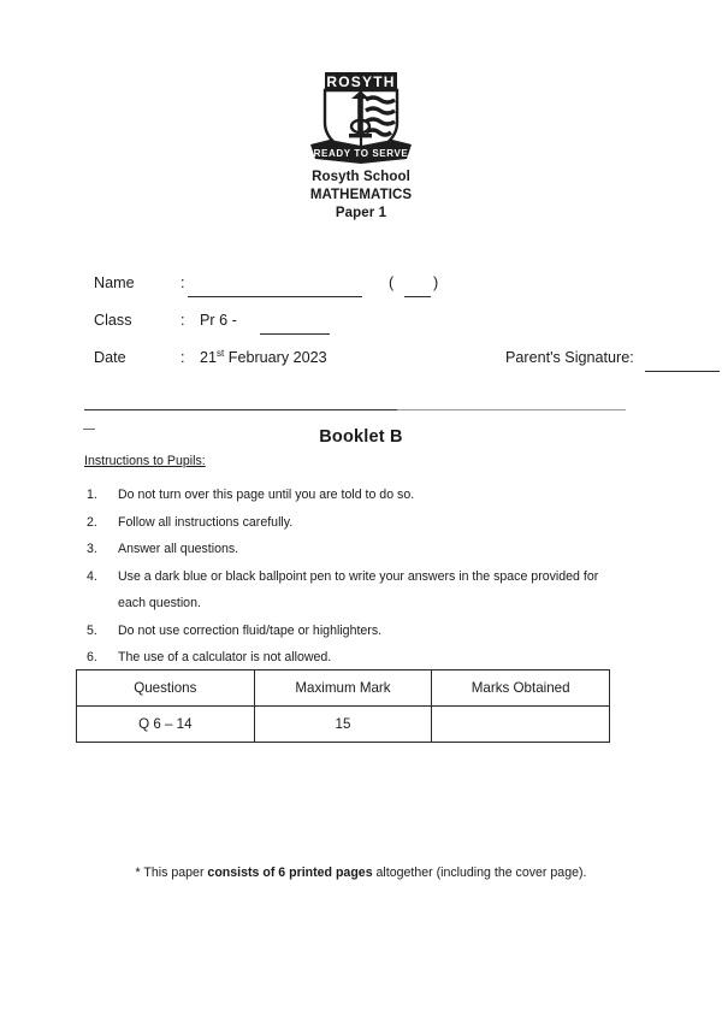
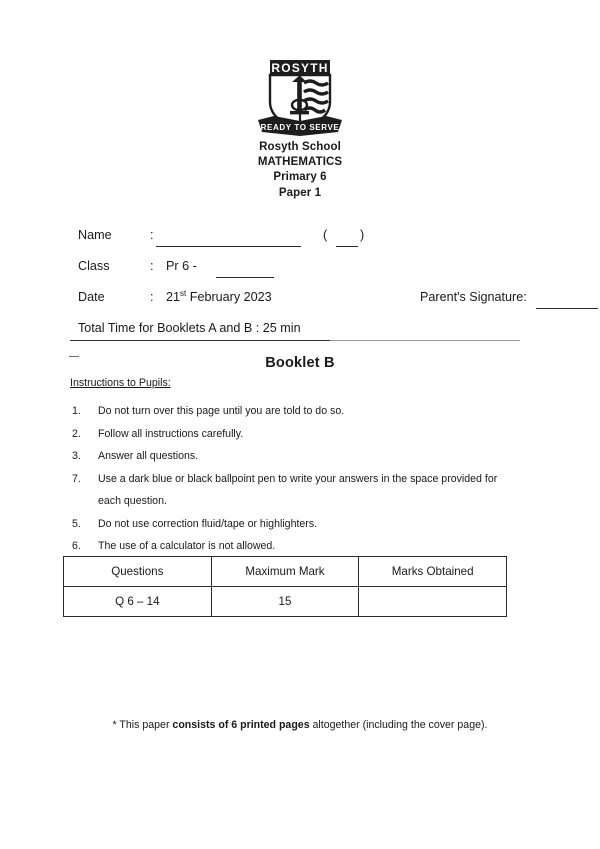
  ROSYTH
  READY TO SERVE
  Rosyth School
  MATHEMATICS
+ Primary 6
  Paper 1
  Name
  :
  (
  )
  Class
  :
  Pr 6 -
  Date
  :
  21st February 2023
  Parent's Signature:
+ Total Time for Booklets A and B : 25 min
  Booklet B
  Instructions to Pupils:
  1.
  Do not turn over this page until you are told to do so.
  2.
  Follow all instructions carefully.
  3.
  Answer all questions.
- 4.
+ 7.
  Use a dark blue or black ballpoint pen to write your answers in the space provided for each question.
  5.
  Do not use correction fluid/tape or highlighters.
  6.
  The use of a calculator is not allowed.
  Questions	Maximum Mark	Marks Obtained
  Q 6 – 14	15
  * This paper consists of 6 printed pages altogether (including the cover page).
